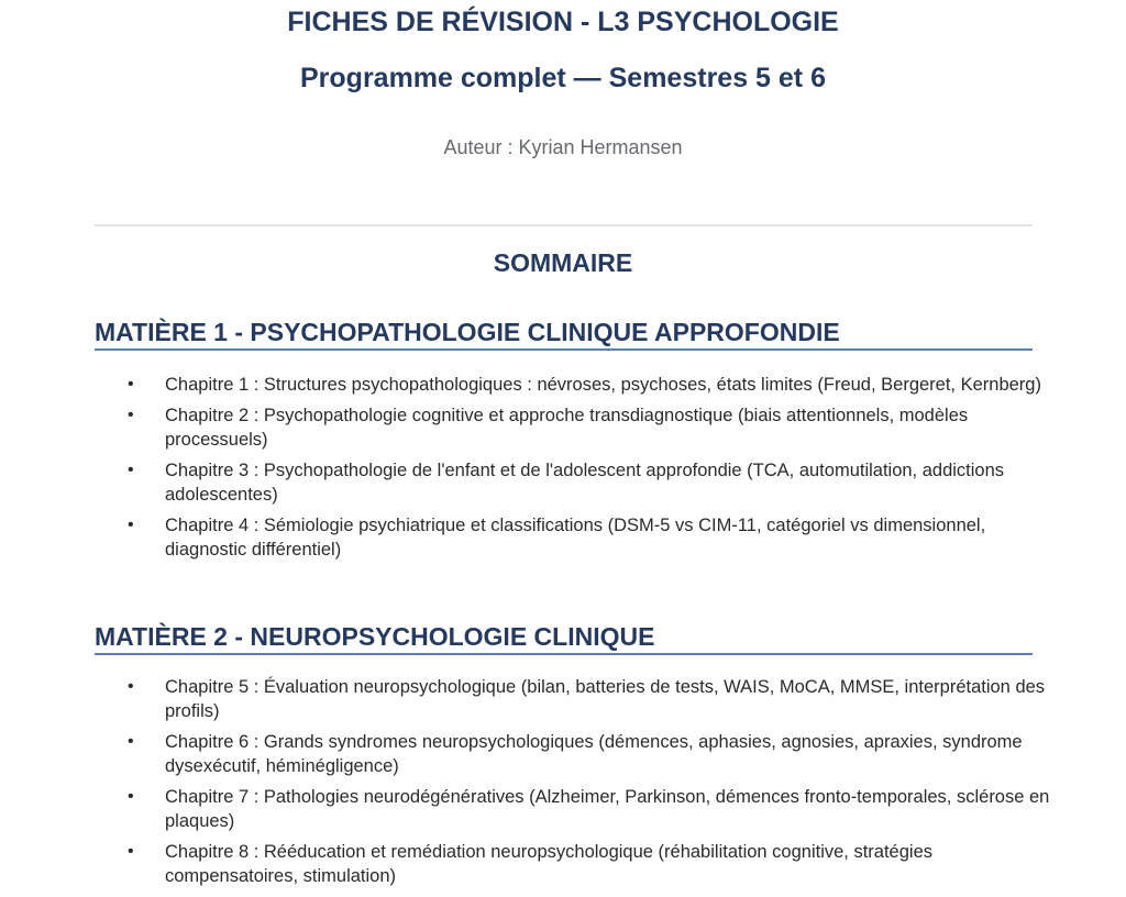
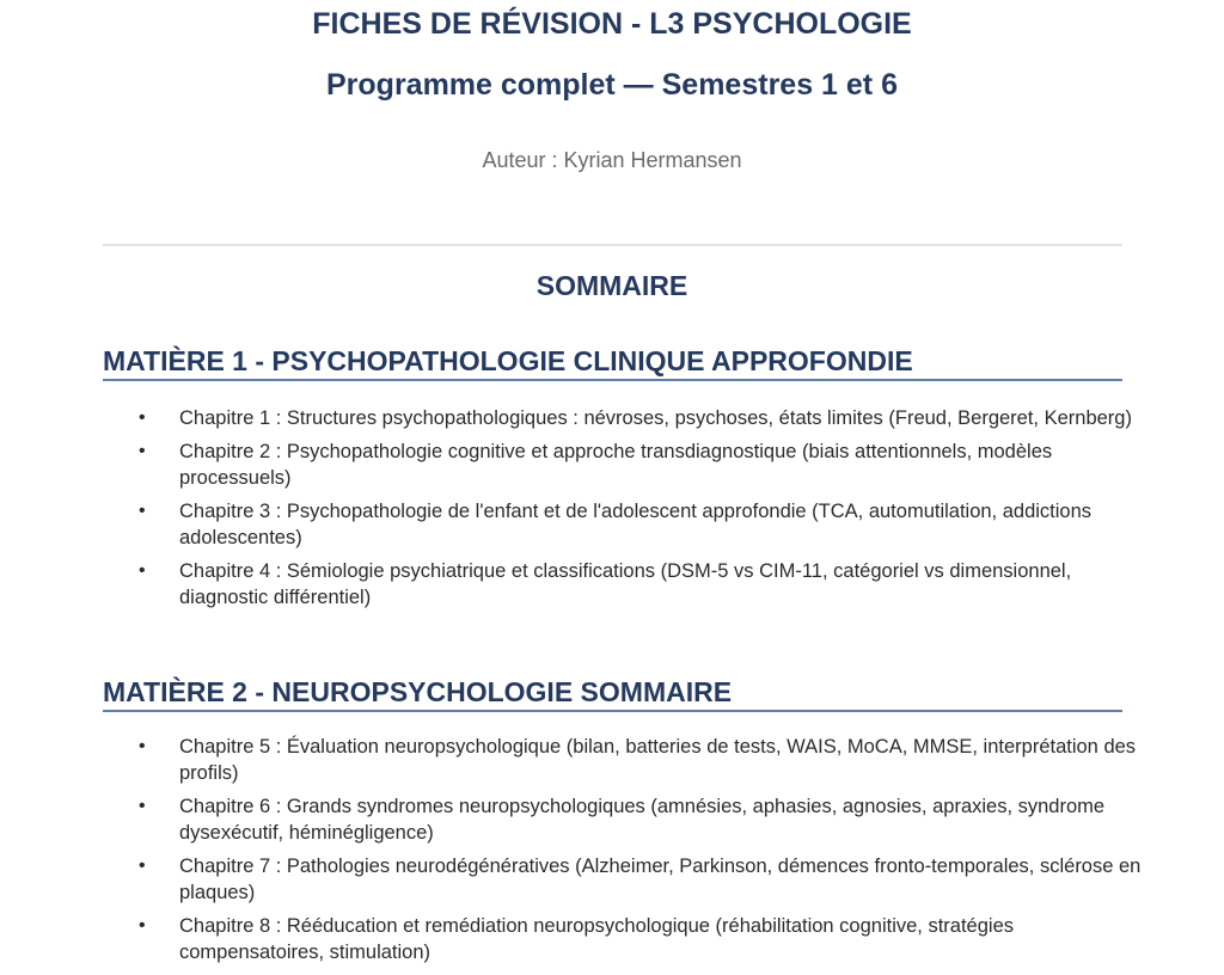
  FICHES DE RÉVISION - L3 PSYCHOLOGIE
- Programme complet — Semestres 5 et 6
+ Programme complet — Semestres 1 et 6
  Auteur : Kyrian Hermansen
  SOMMAIRE
  MATIÈRE 1 - PSYCHOPATHOLOGIE CLINIQUE APPROFONDIE
  •
  Chapitre 1 : Structures psychopathologiques : névroses, psychoses, états limites (Freud, Bergeret, Kernberg)
  •
  Chapitre 2 : Psychopathologie cognitive et approche transdiagnostique (biais attentionnels, modèles processuels)
  •
  Chapitre 3 : Psychopathologie de l'enfant et de l'adolescent approfondie (TCA, automutilation, addictions adolescentes)
  •
  Chapitre 4 : Sémiologie psychiatrique et classifications (DSM-5 vs CIM-11, catégoriel vs dimensionnel, diagnostic différentiel)
- MATIÈRE 2 - NEUROPSYCHOLOGIE CLINIQUE
+ MATIÈRE 2 - NEUROPSYCHOLOGIE SOMMAIRE
  •
  Chapitre 5 : Évaluation neuropsychologique (bilan, batteries de tests, WAIS, MoCA, MMSE, interprétation des profils)
  •
- Chapitre 6 : Grands syndromes neuropsychologiques (démences, aphasies, agnosies, apraxies, syndrome dysexécutif, héminégligence)
+ Chapitre 6 : Grands syndromes neuropsychologiques (amnésies, aphasies, agnosies, apraxies, syndrome dysexécutif, héminégligence)
  •
  Chapitre 7 : Pathologies neurodégénératives (Alzheimer, Parkinson, démences fronto-temporales, sclérose en plaques)
  •
  Chapitre 8 : Rééducation et remédiation neuropsychologique (réhabilitation cognitive, stratégies compensatoires, stimulation)
